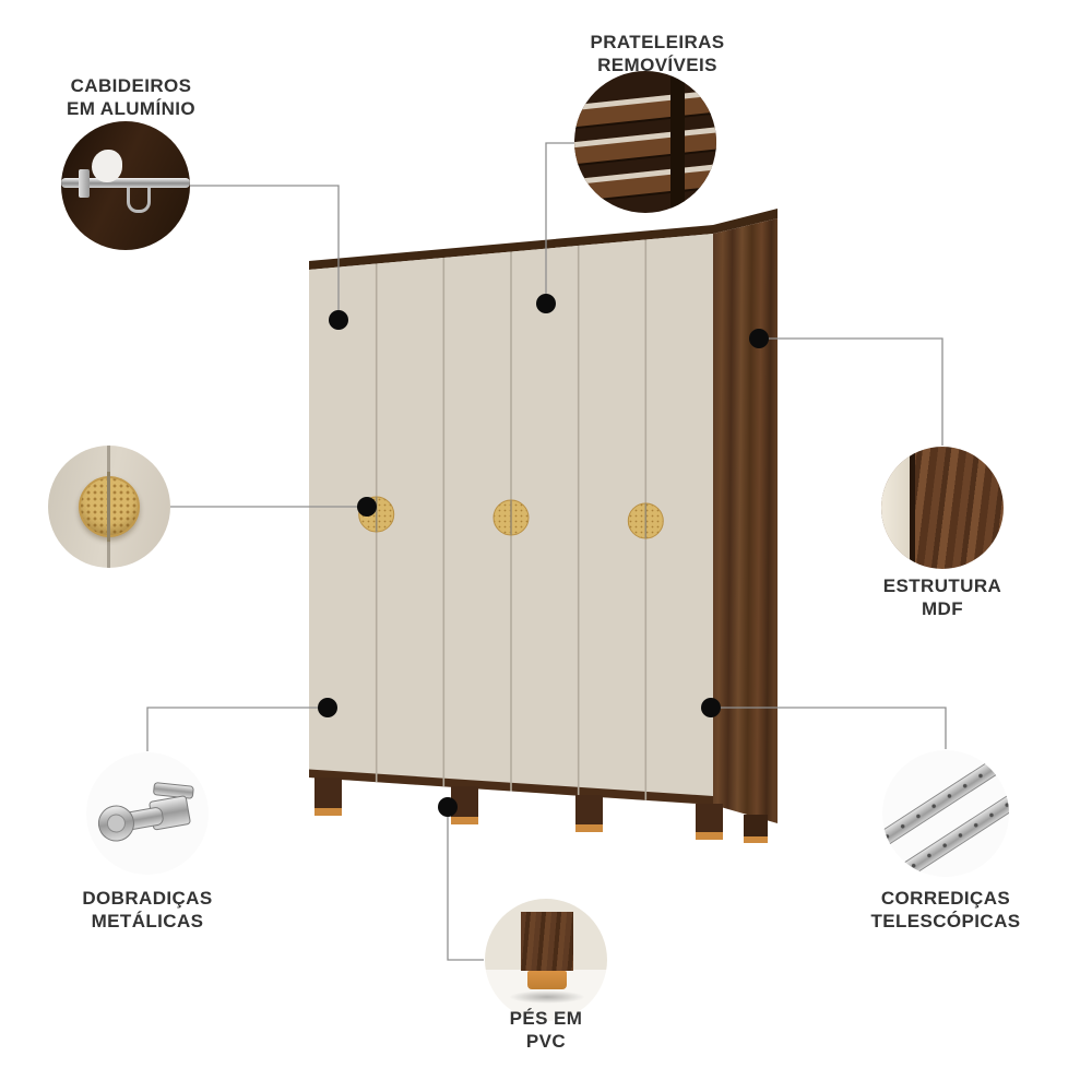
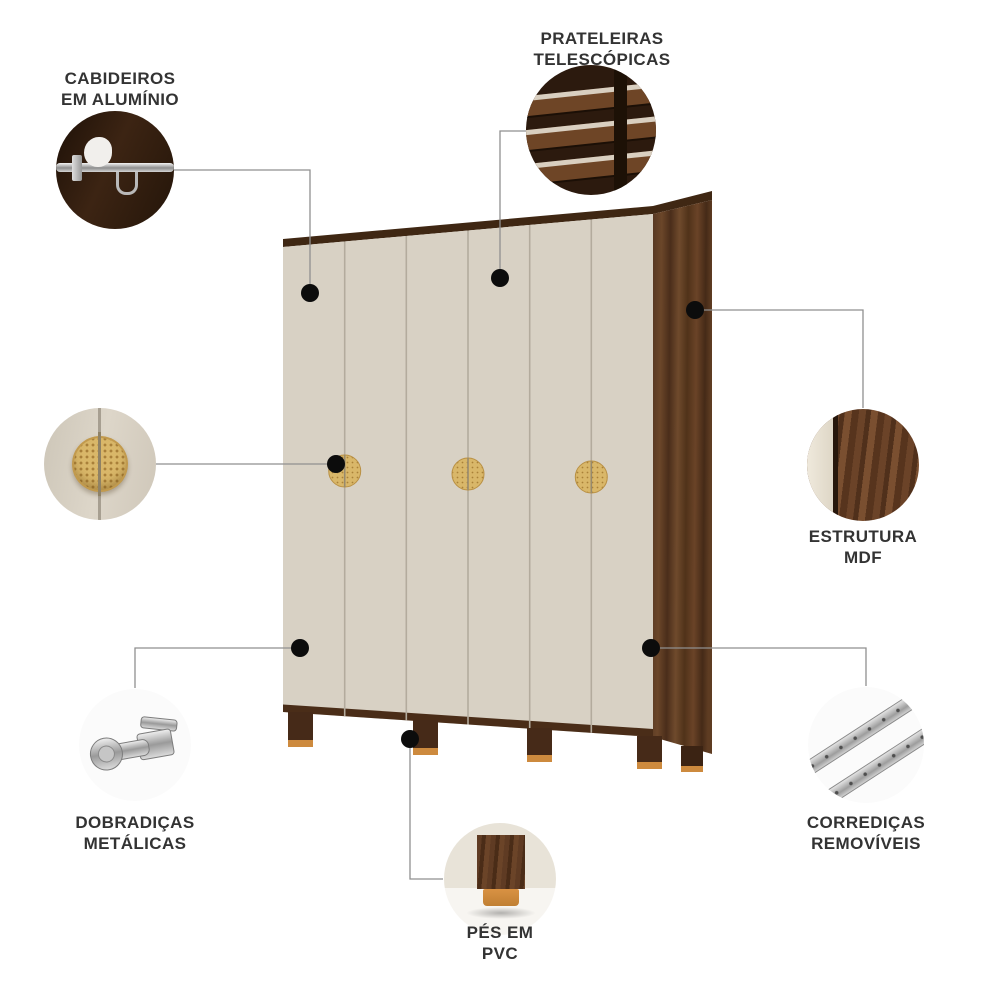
  CABIDEIROS
  EM ALUMÍNIO
  PRATELEIRAS
- REMOVÍVEIS
+ TELESCÓPICAS
  ESTRUTURA
  MDF
  DOBRADIÇAS
  METÁLICAS
  CORREDIÇAS
- TELESCÓPICAS
+ REMOVÍVEIS
  PÉS EM
  PVC
